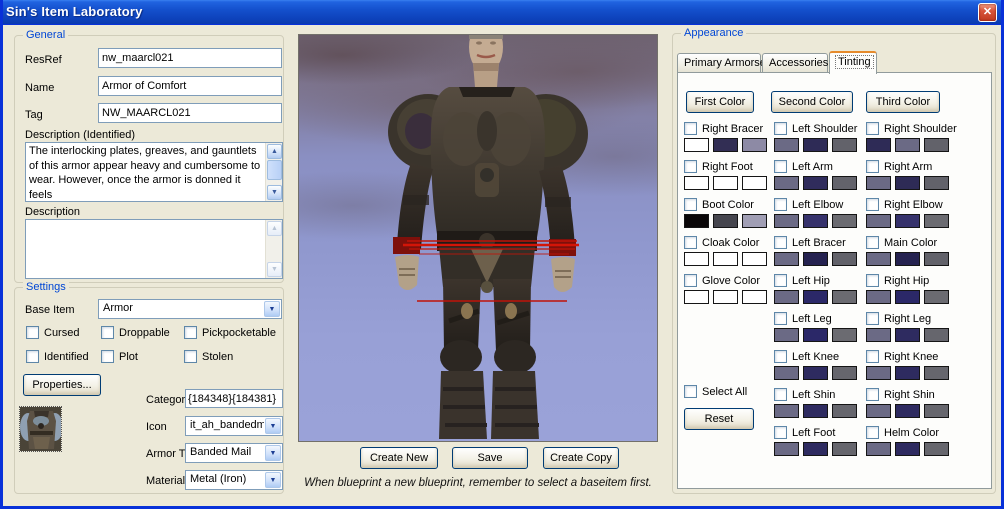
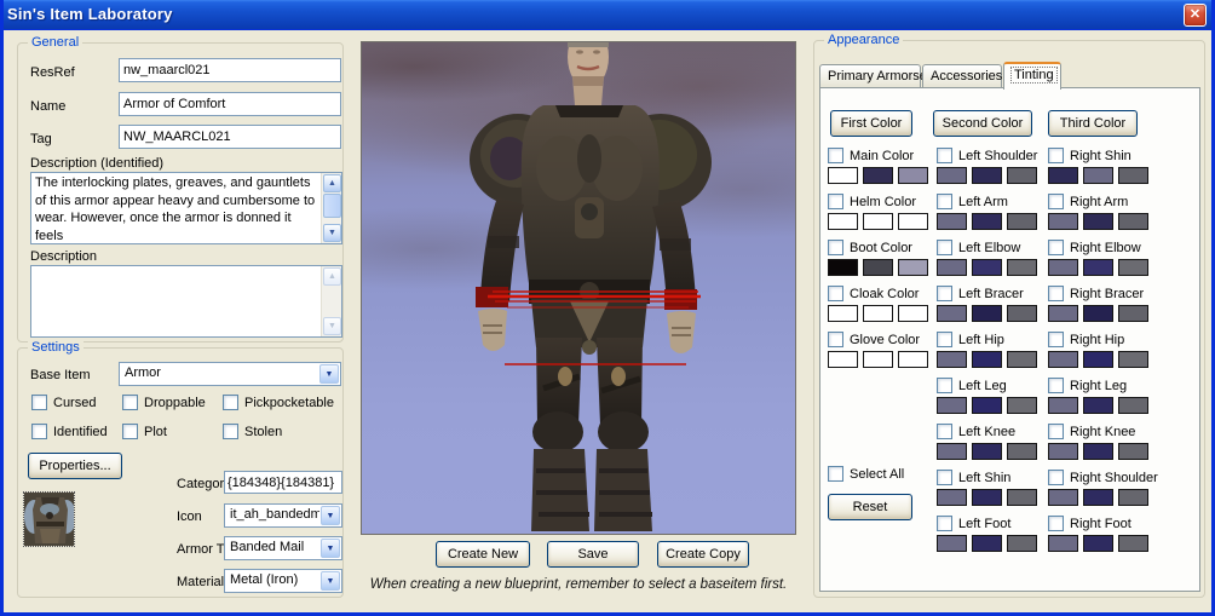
  Sin's Item Laboratory
  ✕
  General
  ResRef
  nw_maarcl021
  Name
  Armor of Comfort
  Tag
  NW_MAARCL021
  Description (Identified)
  The interlocking plates, greaves, and gauntlets of this armor appear heavy and cumbersome to wear. However, once the armor is donned it feels
  Description
  Settings
  Base Item
  Armor
  Cursed
  Droppable
  Pickpocketable
  Identified
  Plot
  Stolen
  Properties...
  Categor
  {184348}{184381}
  Icon
  it_ah_bandedm
  Banded Mail
  Material
  Metal (Iron)
  Create New
  Save
  Create Copy
- When blueprint a new blueprint, remember to select a baseitem first.
+ When creating a new blueprint, remember to select a baseitem first.
  Appearance
  Primary Armors
  Accessories
  Tinting
  First Color
  Second Color
  Third Color
- Right Bracer
+ Main Color
- Right Foot
+ Helm Color
  Boot Color
  Cloak Color
  Glove Color
  Left Shoulder
  Left Arm
  Left Elbow
  Left Bracer
  Left Hip
  Left Leg
  Left Knee
  Left Shin
  Left Foot
- Right Shoulder
+ Right Shin
  Right Arm
  Right Elbow
- Main Color
+ Right Bracer
  Right Hip
  Right Leg
  Right Knee
- Right Shin
+ Right Shoulder
- Helm Color
+ Right Foot
  Select All
  Reset
